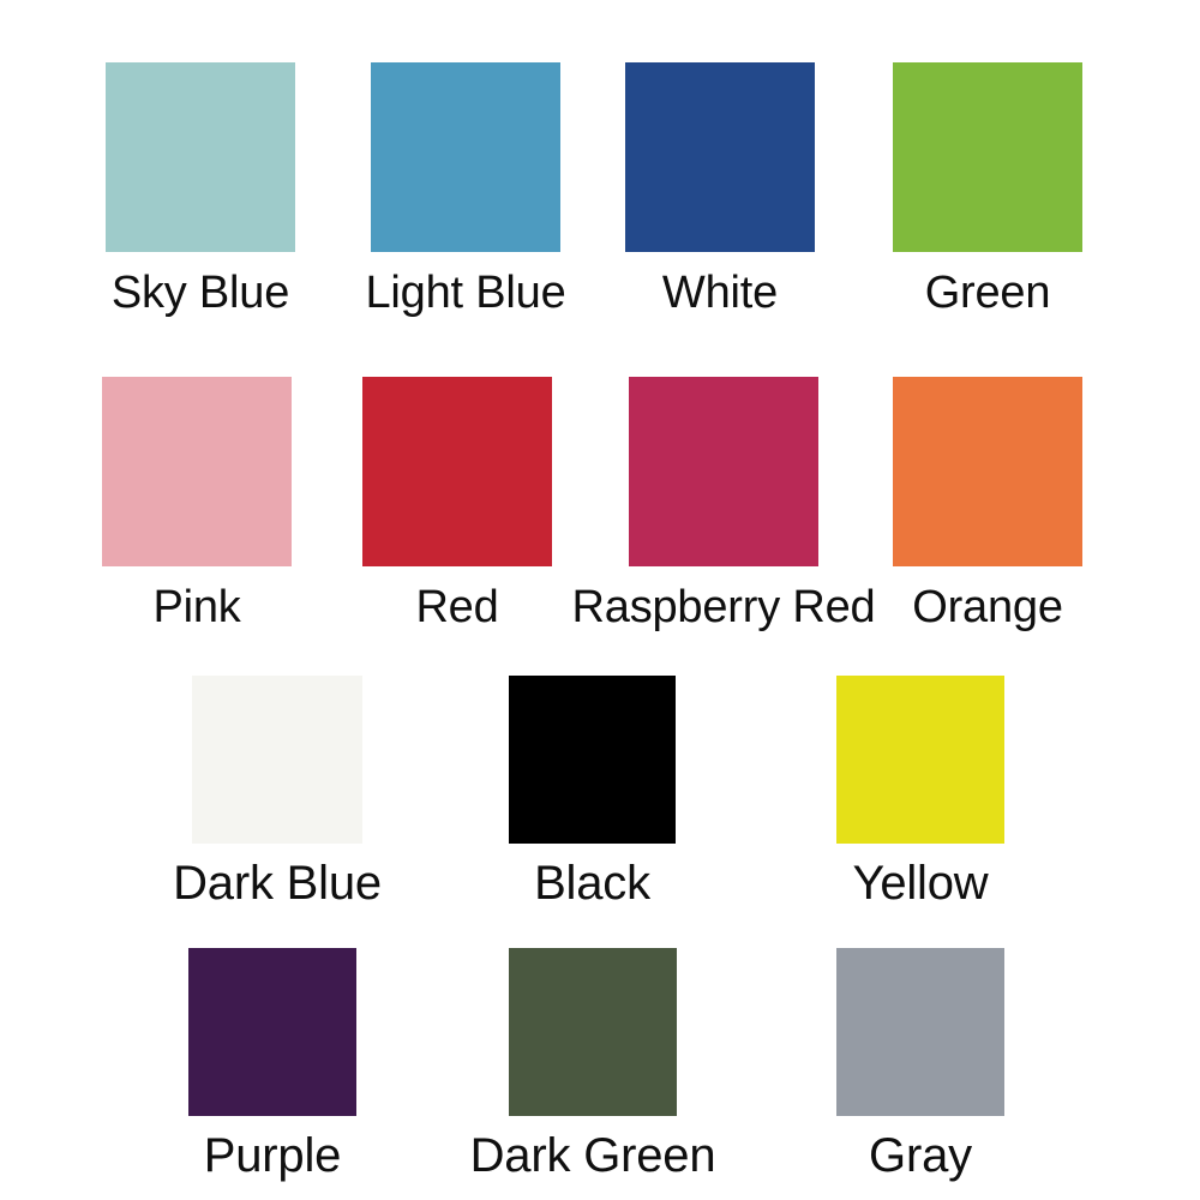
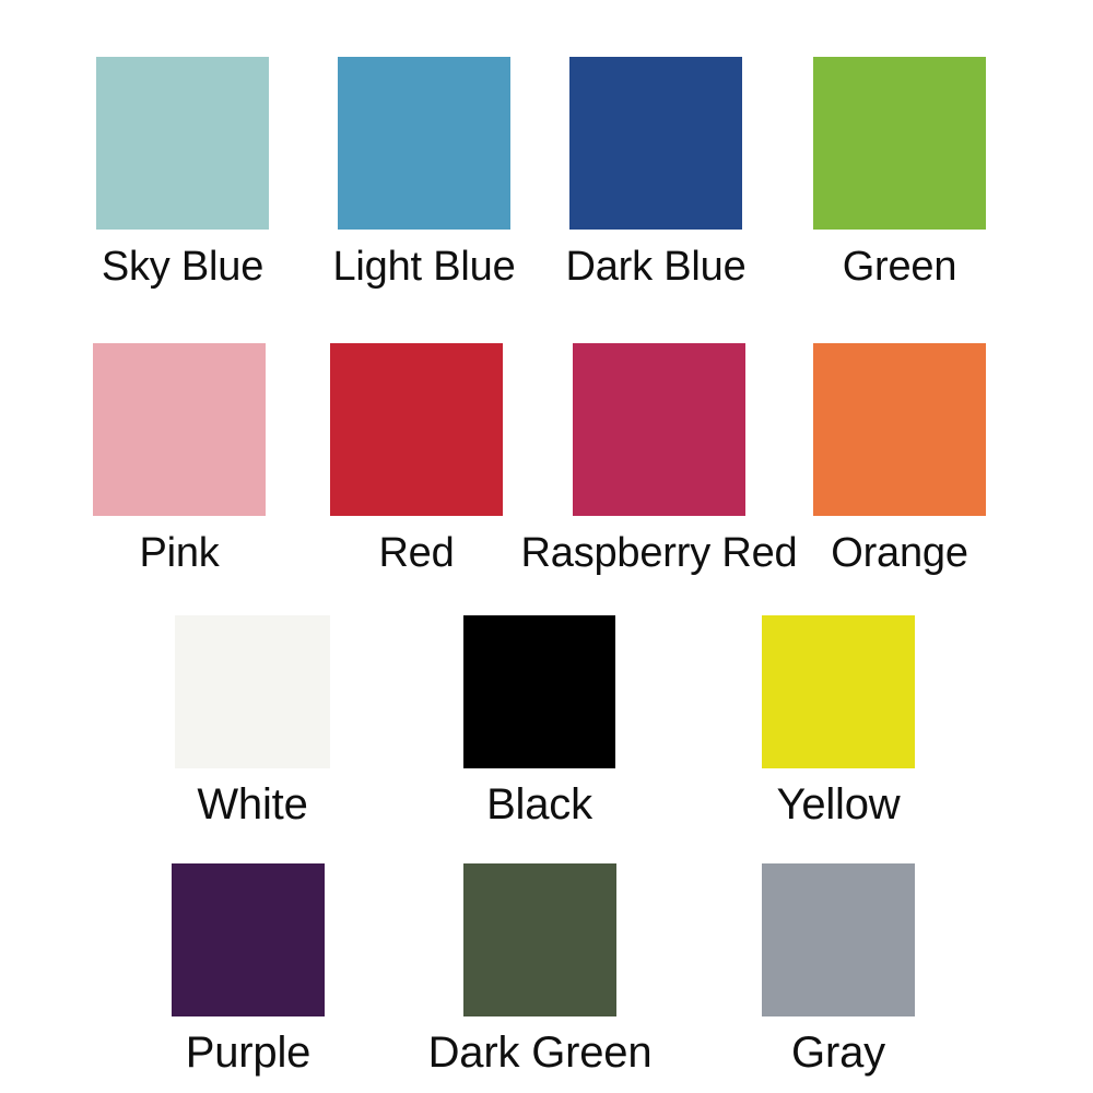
  Sky Blue
  Light Blue
- White
+ Dark Blue
  Green
  Pink
  Red
  Raspberry Red
  Orange
- Dark Blue
+ White
  Black
  Yellow
  Purple
  Dark Green
  Gray
